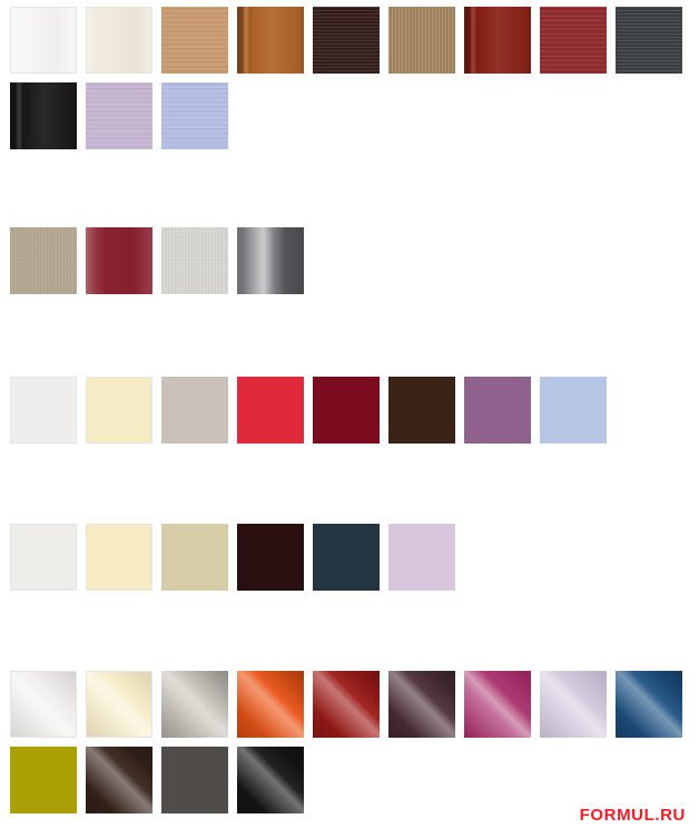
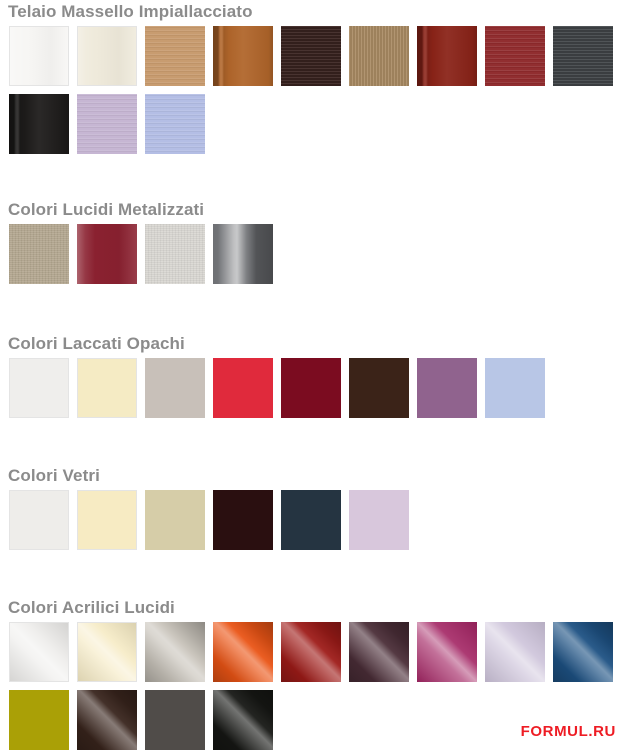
+ Telaio Massello Impiallacciato
+ Colori Lucidi Metalizzati
+ Colori Laccati Opachi
+ Colori Vetri
+ Colori Acrilici Lucidi
  FORMUL.RU
